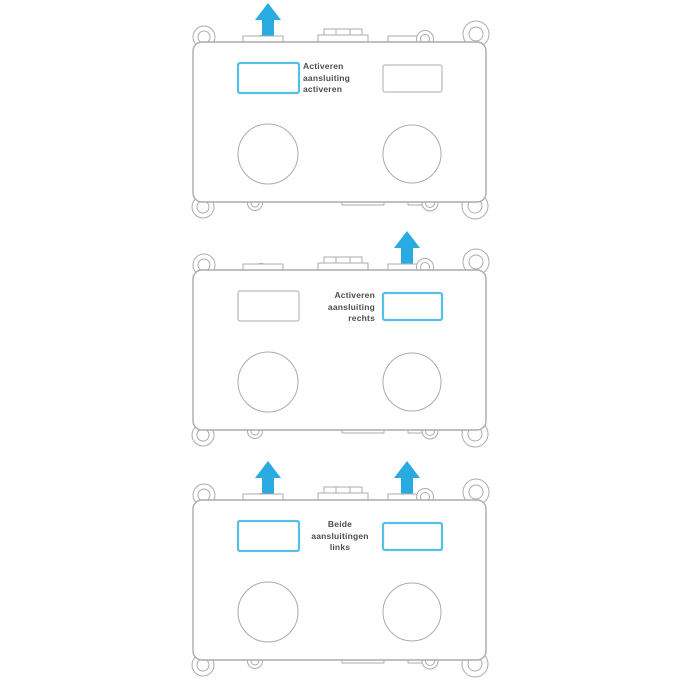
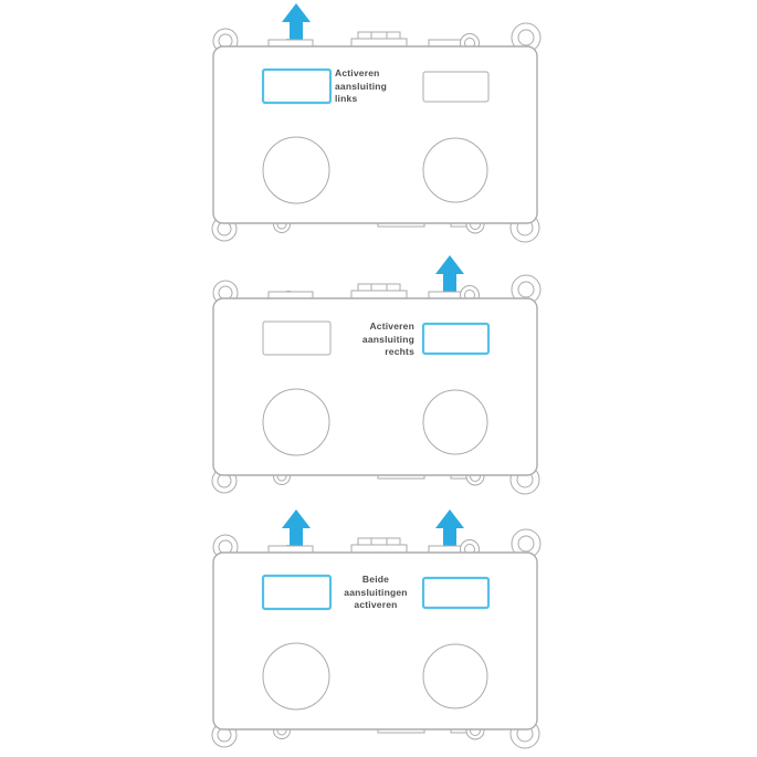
  Activeren
  aansluiting
- activeren
+ links
  Activeren
  aansluiting
  rechts
  Beide
  aansluitingen
- links
+ activeren
